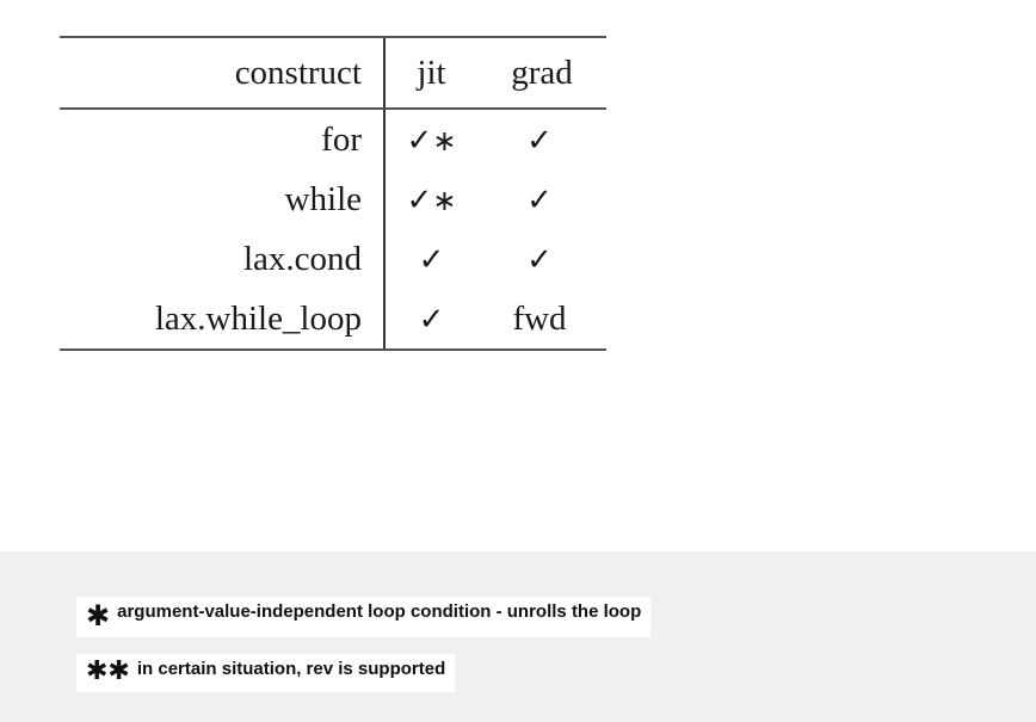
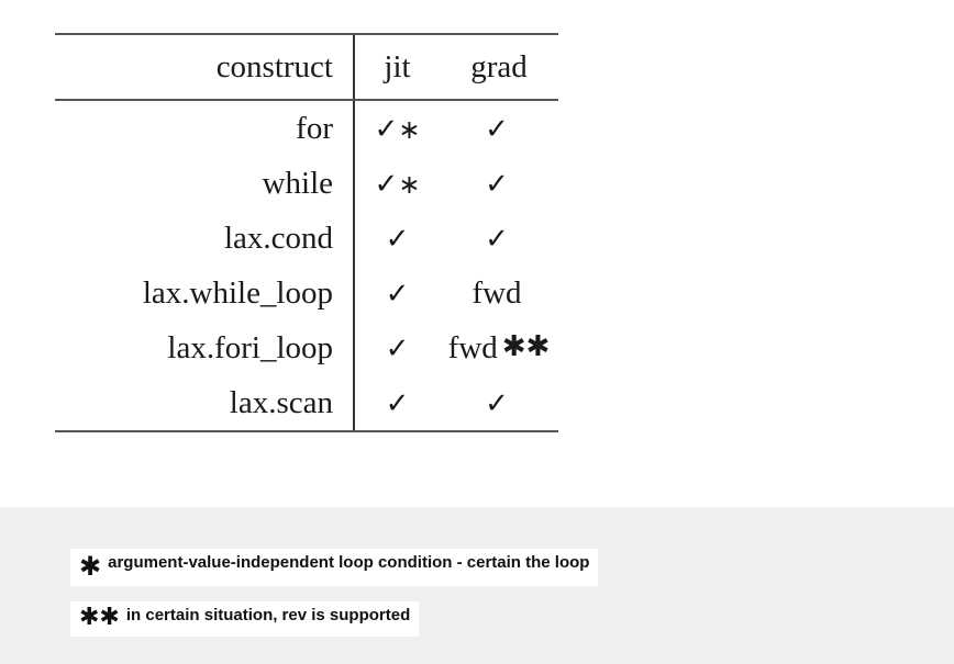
  construct	jit	grad
  for	✓∗	✓
  while	✓∗	✓
  lax.cond	✓	✓
  lax.while_loop	✓	fwd
+ lax.fori_loop	✓	fwd ✱✱
+ lax.scan	✓	✓
- ✱ argument-value-independent loop condition - unrolls the loop
+ ✱ argument-value-independent loop condition - certain the loop
  ✱✱ in certain situation, rev is supported
